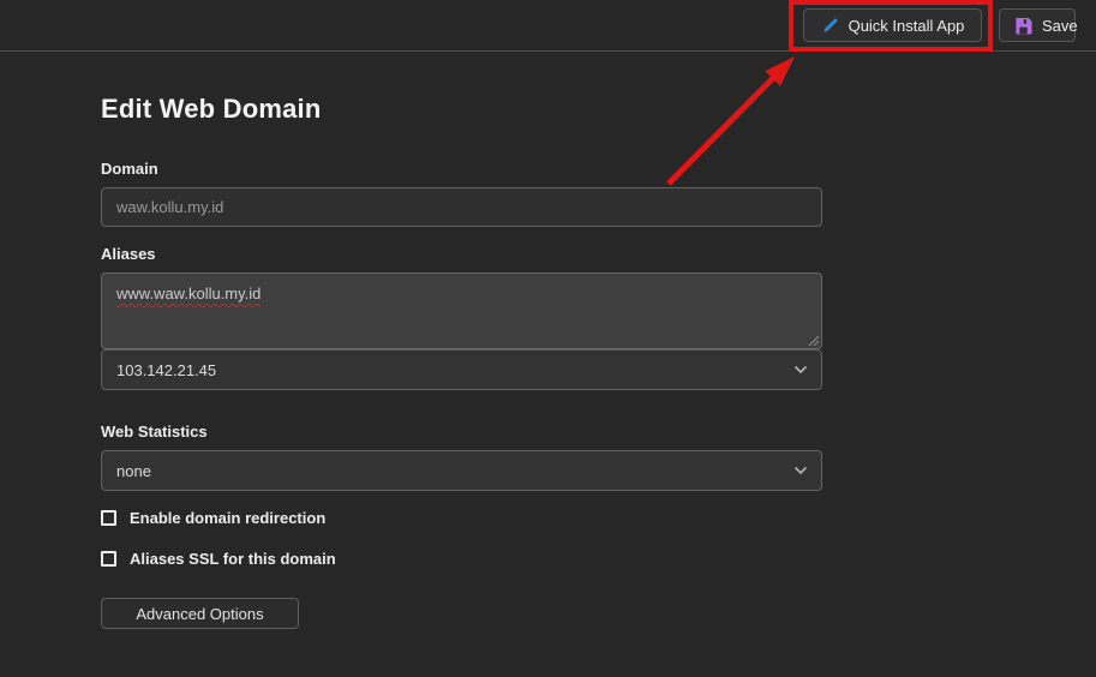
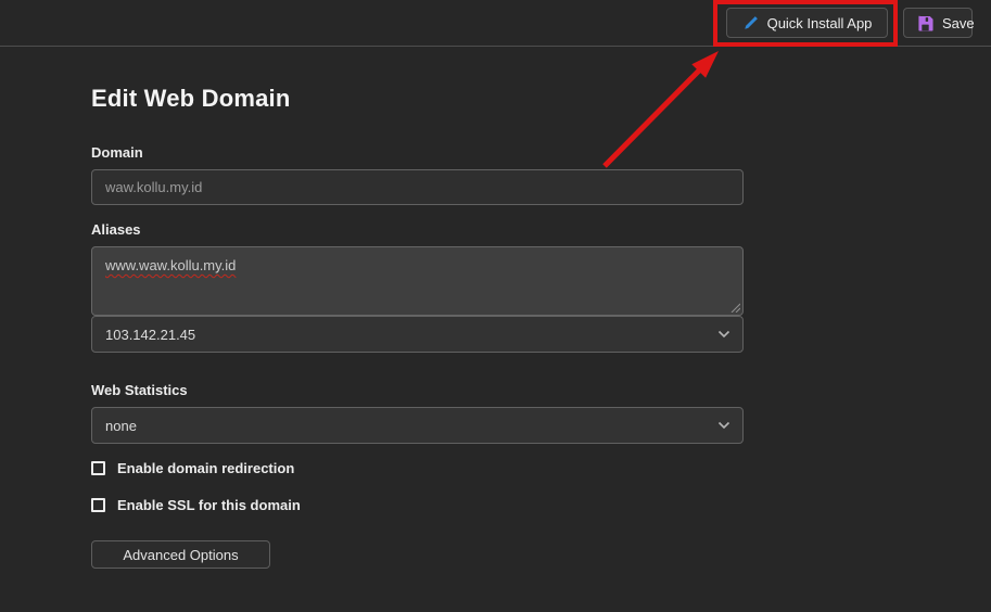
  Quick Install App
  Save
  Edit Web Domain
  Domain
  waw.kollu.my.id
  Aliases
  www.waw.kollu.my.id
  103.142.21.45
  Web Statistics
  none
  Enable domain redirection
- Aliases SSL for this domain
+ Enable SSL for this domain
  Advanced Options
